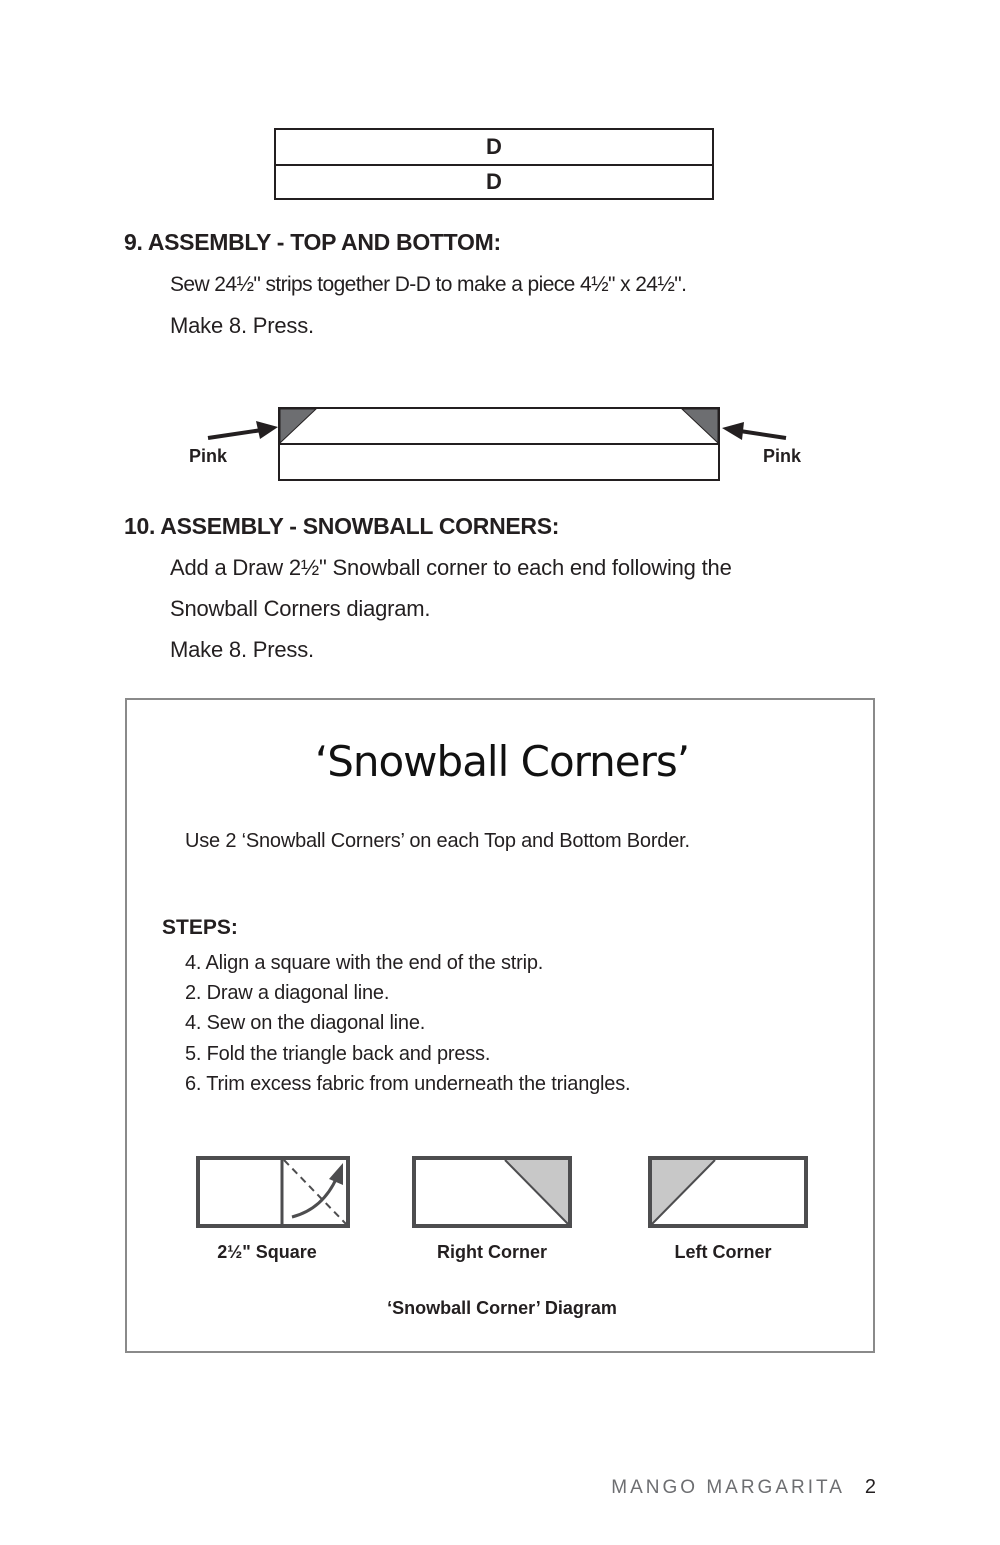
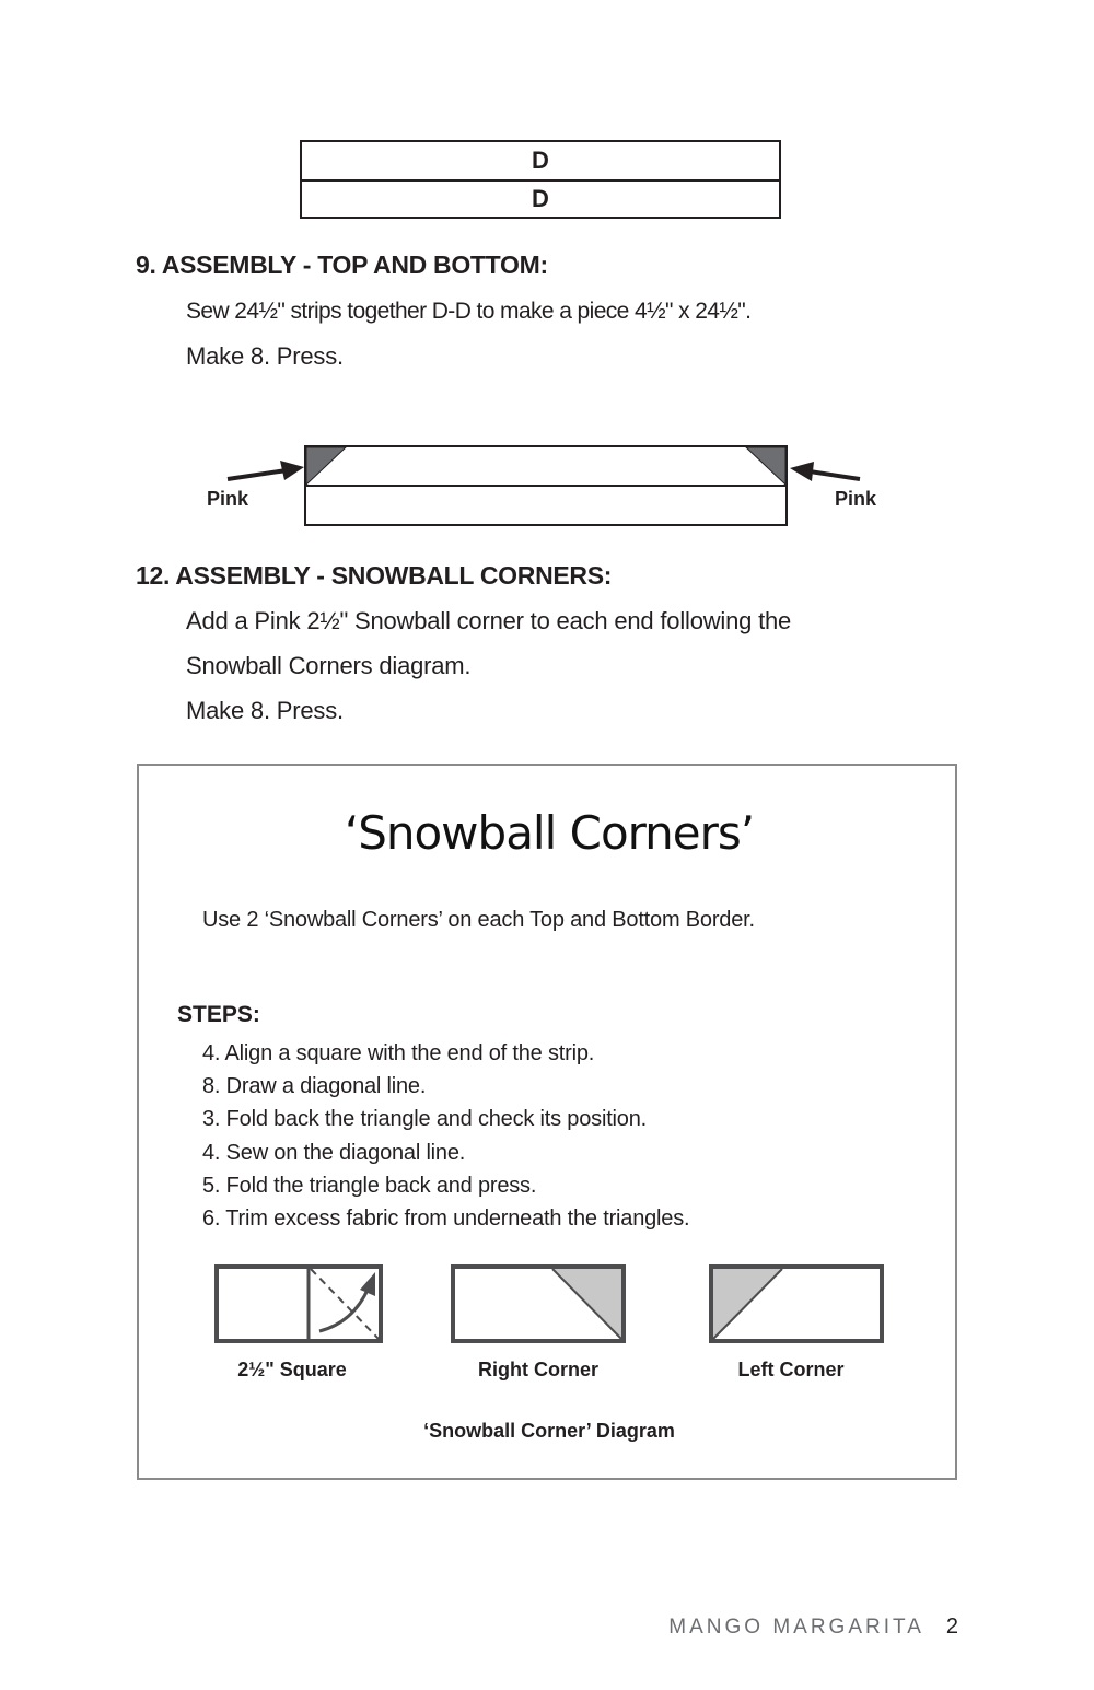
  D
  D
  9. ASSEMBLY - TOP AND BOTTOM:
  Sew 24½" strips together D-D to make a piece 4½" x 24½".
  Make 8. Press.
  Pink
  Pink
- 10. ASSEMBLY - SNOWBALL CORNERS:
+ 12. ASSEMBLY - SNOWBALL CORNERS:
- Add a Draw 2½" Snowball corner to each end following the
+ Add a Pink 2½" Snowball corner to each end following the
  Snowball Corners diagram.
  Make 8. Press.
  ‘Snowball Corners’
  Use 2 ‘Snowball Corners’ on each Top and Bottom Border.
  STEPS:
  4. Align a square with the end of the strip.
- 2. Draw a diagonal line.
+ 8. Draw a diagonal line.
+ 3. Fold back the triangle and check its position.
  4. Sew on the diagonal line.
  5. Fold the triangle back and press.
  6. Trim excess fabric from underneath the triangles.
  2½" Square
  Right Corner
  Left Corner
  ‘Snowball Corner’ Diagram
  MANGO MARGARITA
  2
